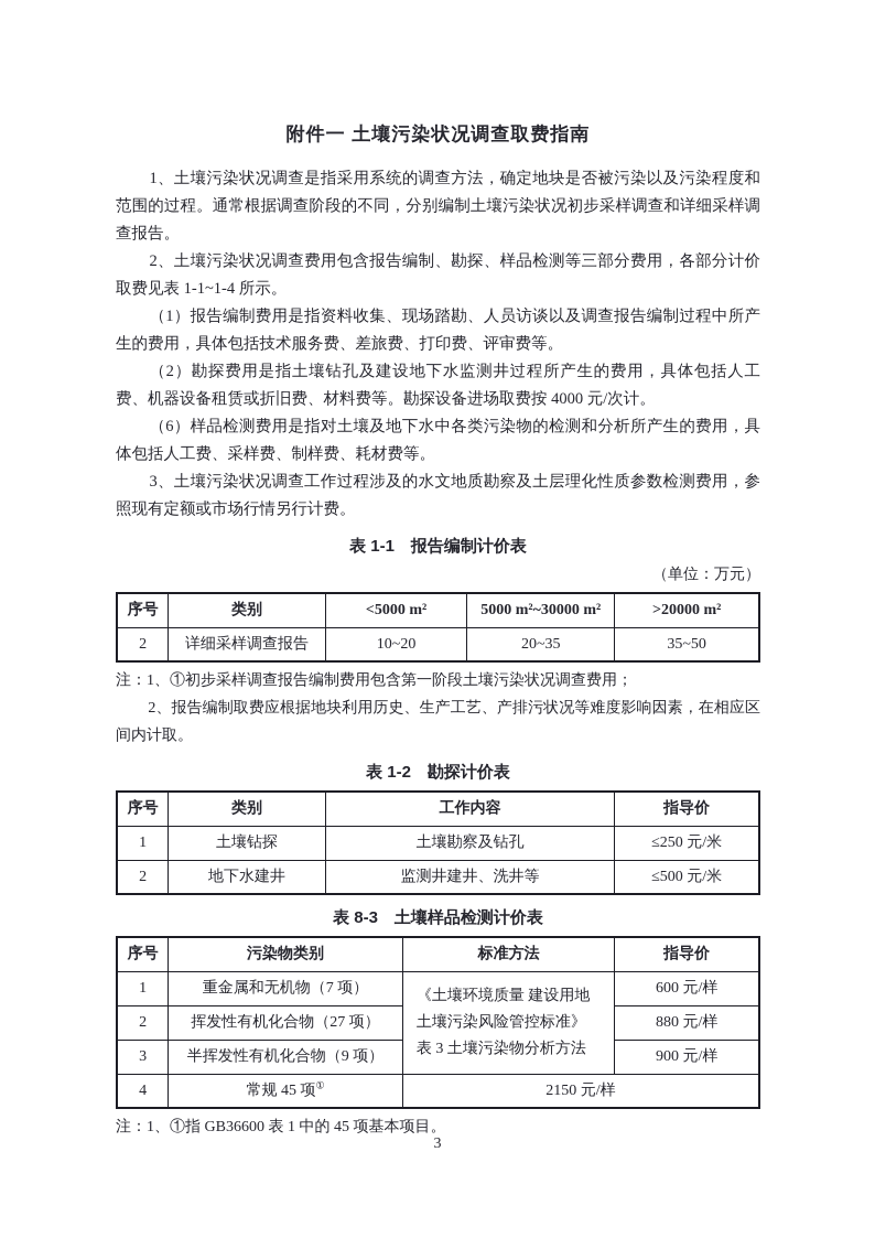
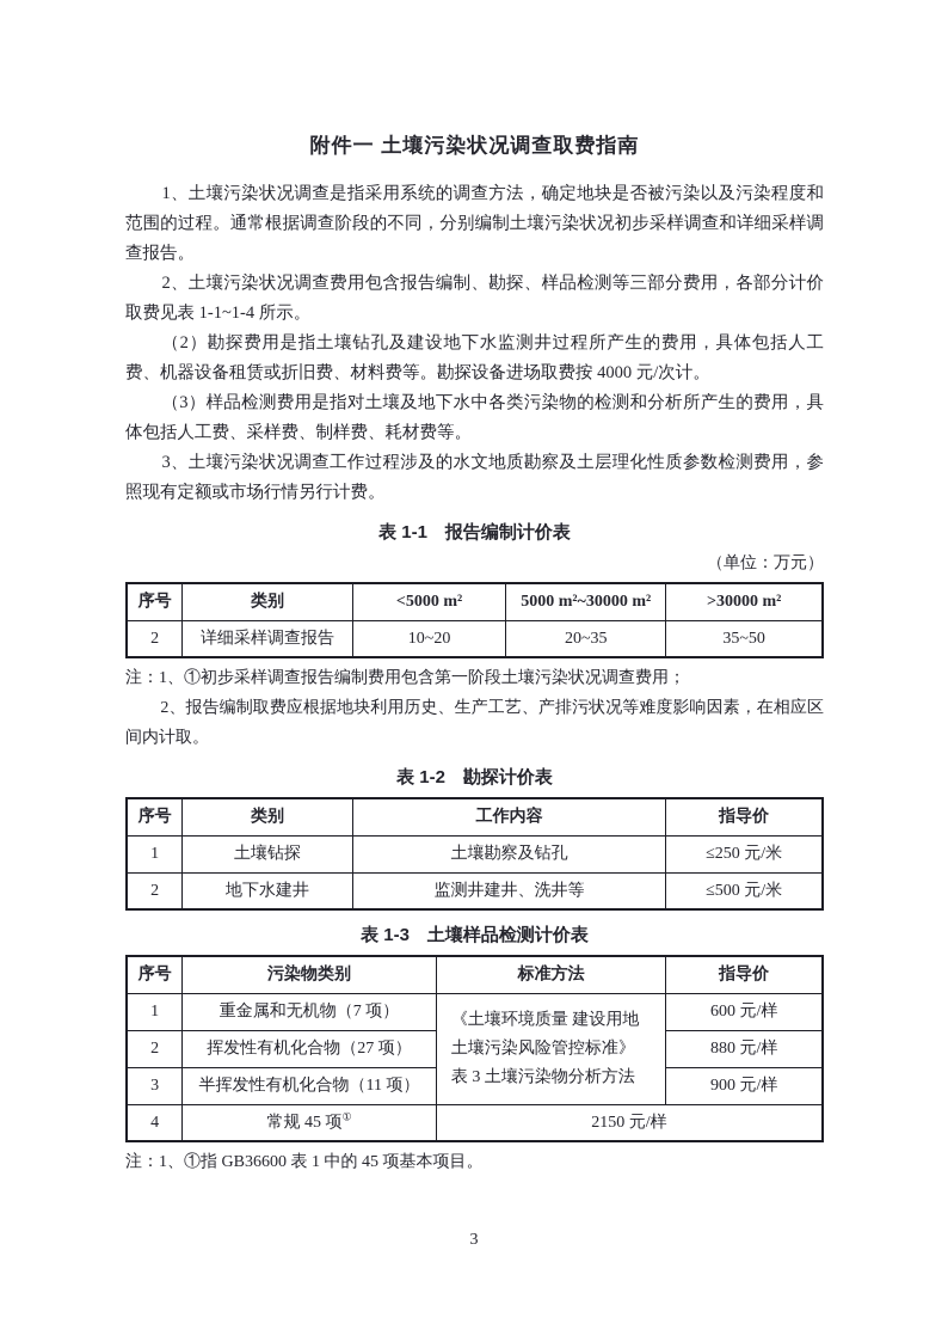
  附件一 土壤污染状况调查取费指南
  1、土壤污染状况调查是指采用系统的调查方法，确定地块是否被污染以及污染程度和范围的过程。通常根据调查阶段的不同，分别编制土壤污染状况初步采样调查和详细采样调查报告。
  2、土壤污染状况调查费用包含报告编制、勘探、样品检测等三部分费用，各部分计价取费见表 1-1~1-4 所示。
- （1）报告编制费用是指资料收集、现场踏勘、人员访谈以及调查报告编制过程中所产生的费用，具体包括技术服务费、差旅费、打印费、评审费等。
  （2）勘探费用是指土壤钻孔及建设地下水监测井过程所产生的费用，具体包括人工费、机器设备租赁或折旧费、材料费等。勘探设备进场取费按 4000 元/次计。
- （6）样品检测费用是指对土壤及地下水中各类污染物的检测和分析所产生的费用，具体包括人工费、采样费、制样费、耗材费等。
+ （3）样品检测费用是指对土壤及地下水中各类污染物的检测和分析所产生的费用，具体包括人工费、采样费、制样费、耗材费等。
  3、土壤污染状况调查工作过程涉及的水文地质勘察及土层理化性质参数检测费用，参照现有定额或市场行情另行计费。
  表 1-1 报告编制计价表
  （单位：万元）
- 序号	类别	<5000 m²	5000 m²~30000 m²	>20000 m²
+ 序号	类别	<5000 m²	5000 m²~30000 m²	>30000 m²
  2	详细采样调查报告	10~20	20~35	35~50
  注：1、①初步采样调查报告编制费用包含第一阶段土壤污染状况调查费用；
  2、报告编制取费应根据地块利用历史、生产工艺、产排污状况等难度影响因素，在相应区间内计取。
  表 1-2 勘探计价表
  序号	类别	工作内容	指导价
  1	土壤钻探	土壤勘察及钻孔	≤250 元/米
  2	地下水建井	监测井建井、洗井等	≤500 元/米
- 表 8-3 土壤样品检测计价表
+ 表 1-3 土壤样品检测计价表
  序号	污染物类别	标准方法	指导价
  1	重金属和无机物（7 项）	《土壤环境质量 建设用地土壤污染风险管控标准》表 3 土壤污染物分析方法	600 元/样
  2	挥发性有机化合物（27 项）	880 元/样
- 3	半挥发性有机化合物（9 项）	900 元/样
+ 3	半挥发性有机化合物（11 项）	900 元/样
  4	常规 45 项①	2150 元/样
  注：1、①指 GB36600 表 1 中的 45 项基本项目。
  3
